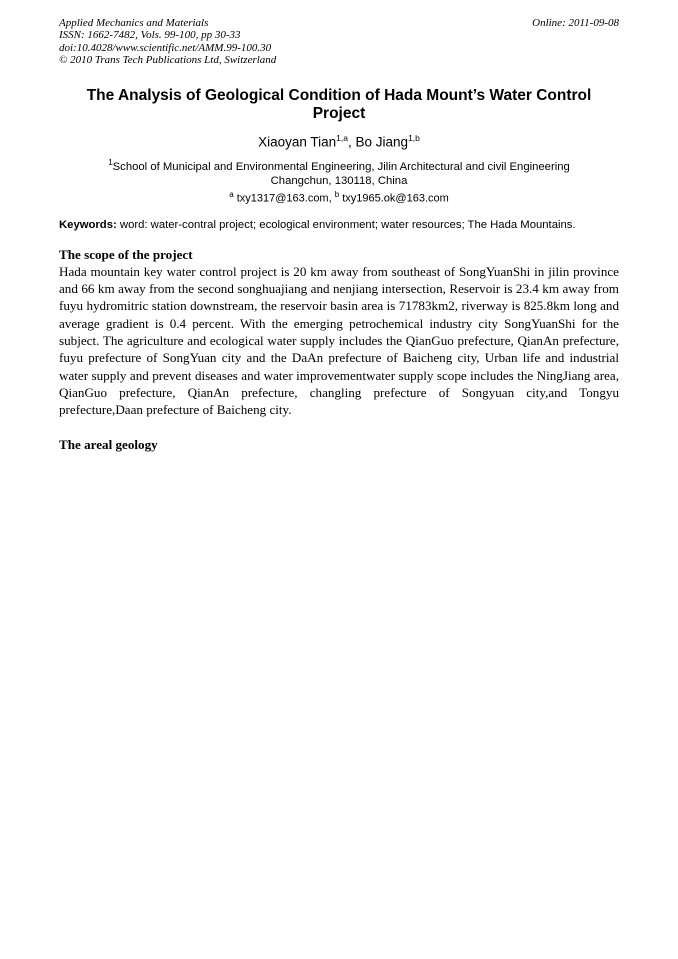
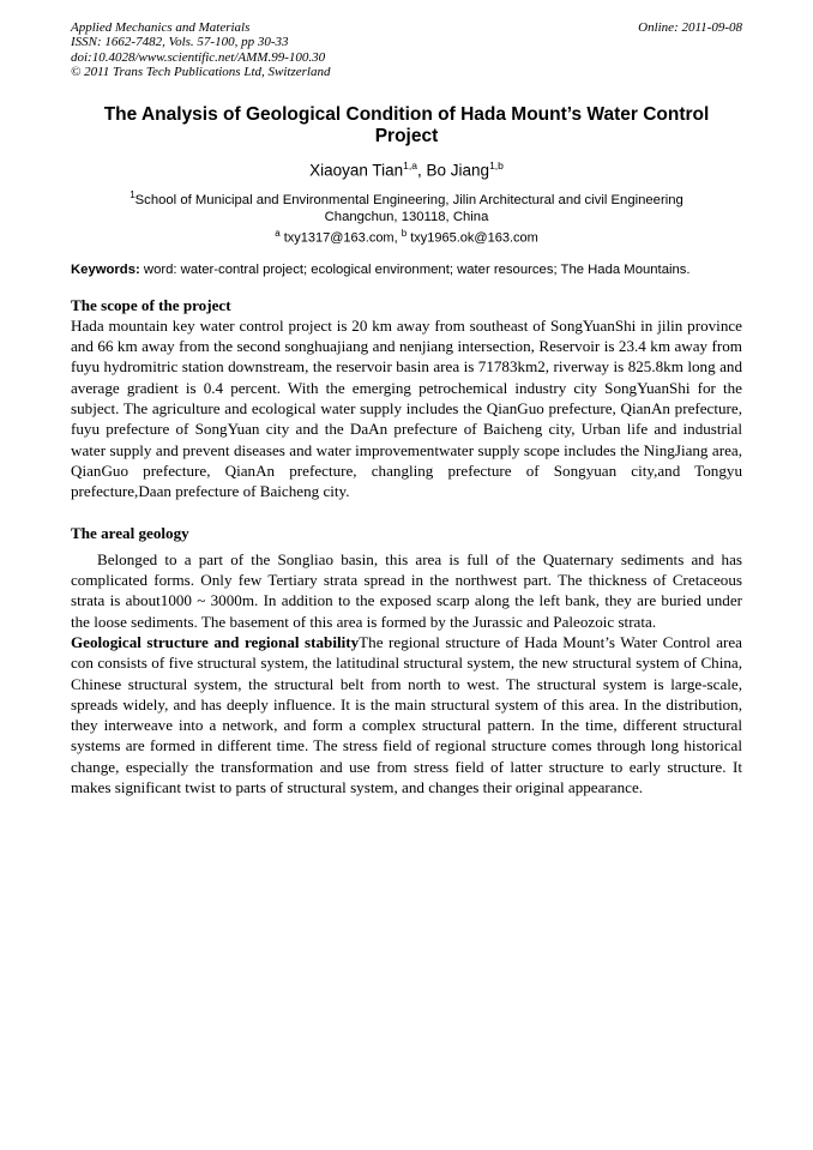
  Applied Mechanics and Materials
- ISSN: 1662-7482, Vols. 99-100, pp 30-33
+ ISSN: 1662-7482, Vols. 57-100, pp 30-33
  doi:10.4028/www.scientific.net/AMM.99-100.30
- © 2010 Trans Tech Publications Ltd, Switzerland
+ © 2011 Trans Tech Publications Ltd, Switzerland
  Online: 2011-09-08
  The Analysis of Geological Condition of Hada Mount’s Water Control Project
  Xiaoyan Tian1,a, Bo Jiang1,b
  1School of Municipal and Environmental Engineering, Jilin Architectural and civil Engineering
  Changchun, 130118, China
  a txy1317@163.com, b txy1965.ok@163.com
  Keywords: word: water-contral project; ecological environment; water resources; The Hada Mountains.
  The scope of the project
  Hada mountain key water control project is 20 km away from southeast of SongYuanShi in jilin province and 66 km away from the second songhuajiang and nenjiang intersection, Reservoir is 23.4 km away from fuyu hydromitric station downstream, the reservoir basin area is 71783km2, riverway is 825.8km long and average gradient is 0.4 percent. With the emerging petrochemical industry city SongYuanShi for the subject. The agriculture and ecological water supply includes the QianGuo prefecture, QianAn prefecture, fuyu prefecture of SongYuan city and the DaAn prefecture of Baicheng city, Urban life and industrial water supply and prevent diseases and water improvementwater supply scope includes the NingJiang area, QianGuo prefecture, QianAn prefecture, changling prefecture of Songyuan city,and Tongyu prefecture,Daan prefecture of Baicheng city.
  The areal geology
+ Belonged to a part of the Songliao basin, this area is full of the Quaternary sediments and has complicated forms. Only few Tertiary strata spread in the northwest part. The thickness of Cretaceous strata is about1000 ~ 3000m. In addition to the exposed scarp along the left bank, they are buried under the loose sediments. The basement of this area is formed by the Jurassic and Paleozoic strata.
+ Geological structure and regional stabilityThe regional structure of Hada Mount’s Water Control area con consists of five structural system, the latitudinal structural system, the new structural system of China, Chinese structural system, the structural belt from north to west. The structural system is large-scale, spreads widely, and has deeply influence. It is the main structural system of this area. In the distribution, they interweave into a network, and form a complex structural pattern. In the time, different structural systems are formed in different time. The stress field of regional structure comes through long historical change, especially the transformation and use from stress field of latter structure to early structure. It makes significant twist to parts of structural system, and changes their original appearance.
